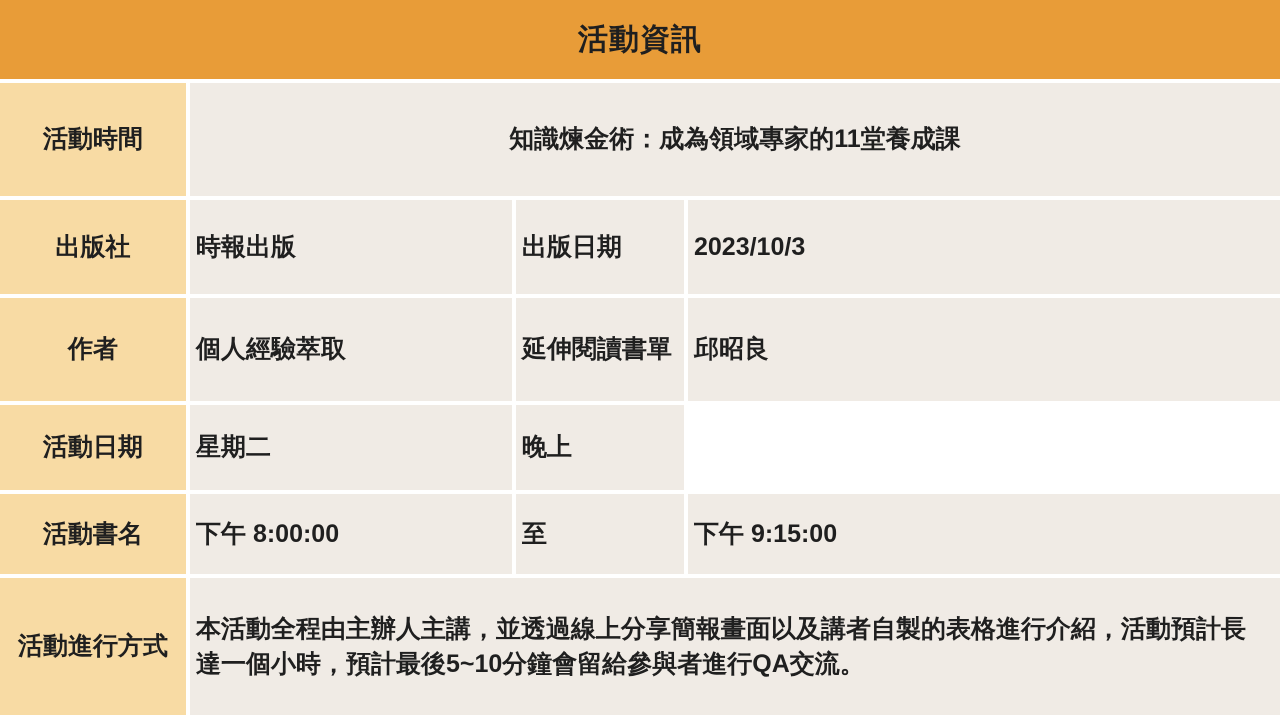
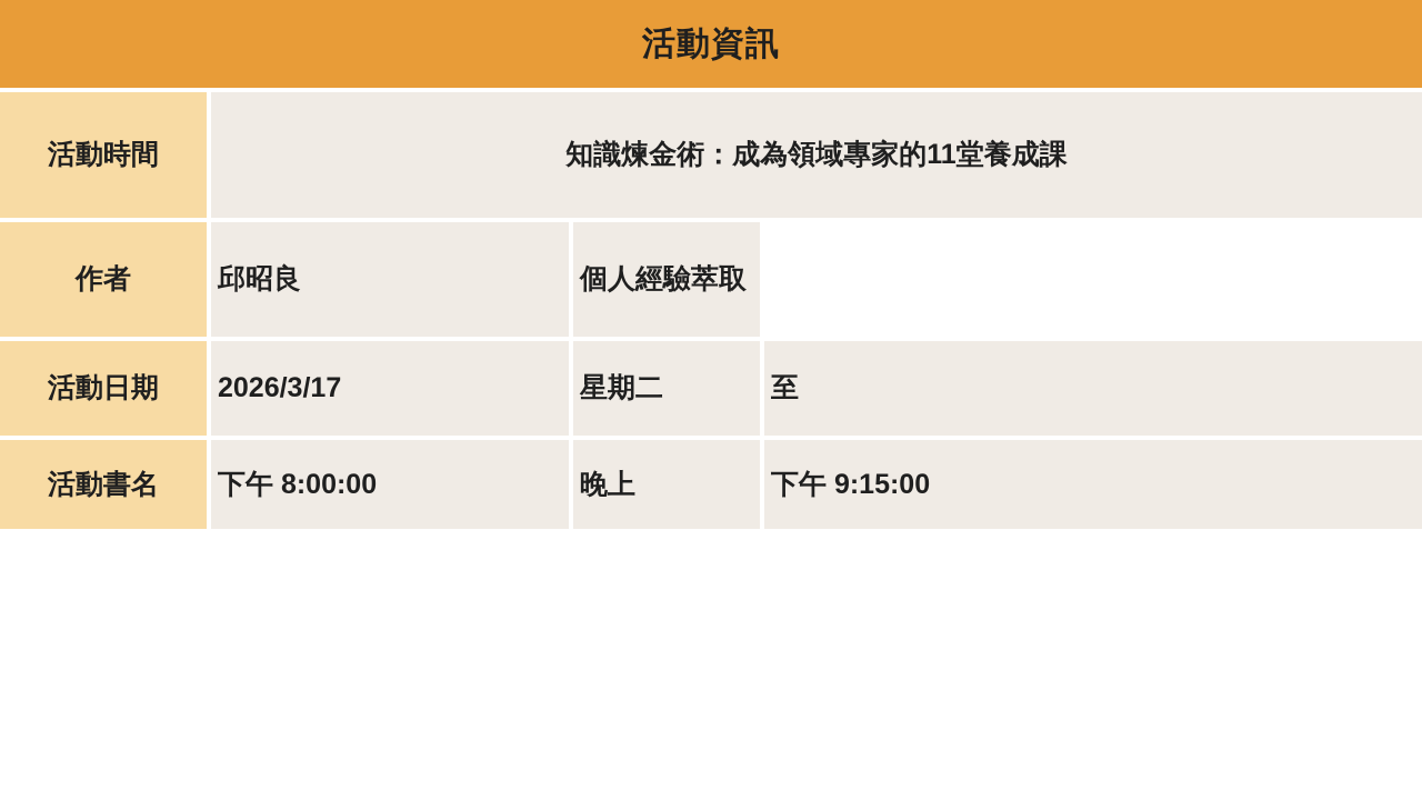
  活動資訊
  活動時間
  知識煉金術：成為領域專家的11堂養成課
- 出版社
- 時報出版
- 出版日期
- 2023/10/3
  作者
- 個人經驗萃取
+ 邱昭良
- 延伸閱讀書單
- 邱昭良
+ 個人經驗萃取
  活動日期
+ 2026/3/17
  星期二
- 晚上
+ 至
  活動書名
  下午 8:00:00
- 至
+ 晚上
  下午 9:15:00
- 活動進行方式
- 本活動全程由主辦人主講，並透過線上分享簡報畫面以及講者自製的表格進行介紹，活動預計長達一個小時，預計最後5~10分鐘會留給參與者進行QA交流。
